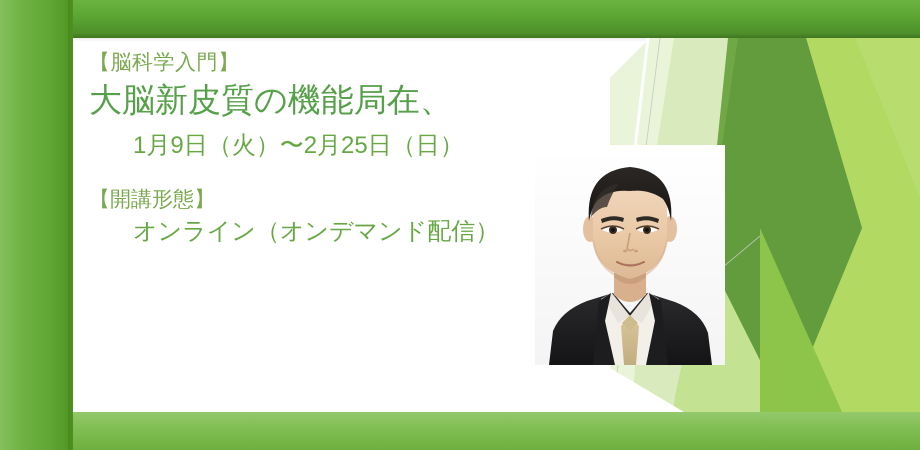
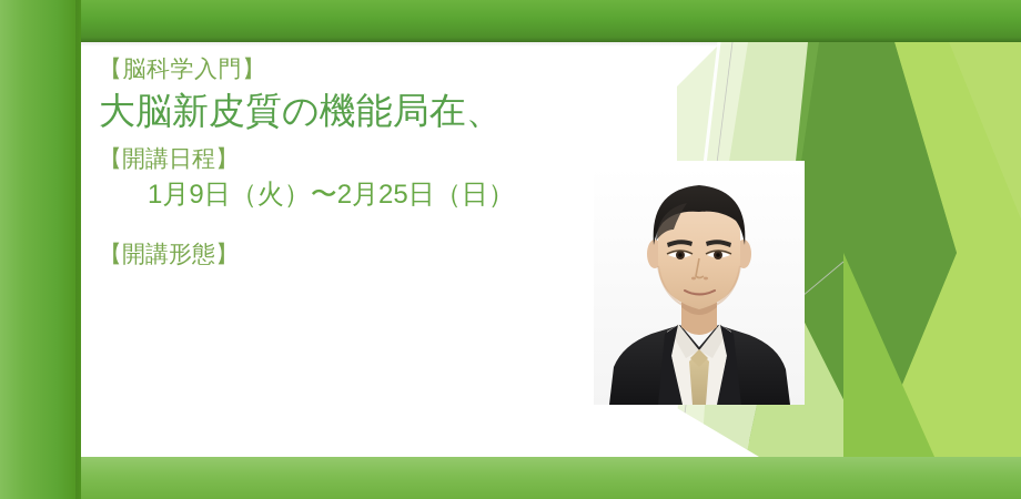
  【脳科学入門】
  大脳新皮質の機能局在、
+ 【開講日程】
  1月9日（火）〜2月25日（日）
  【開講形態】
- オンライン（オンデマンド配信）
